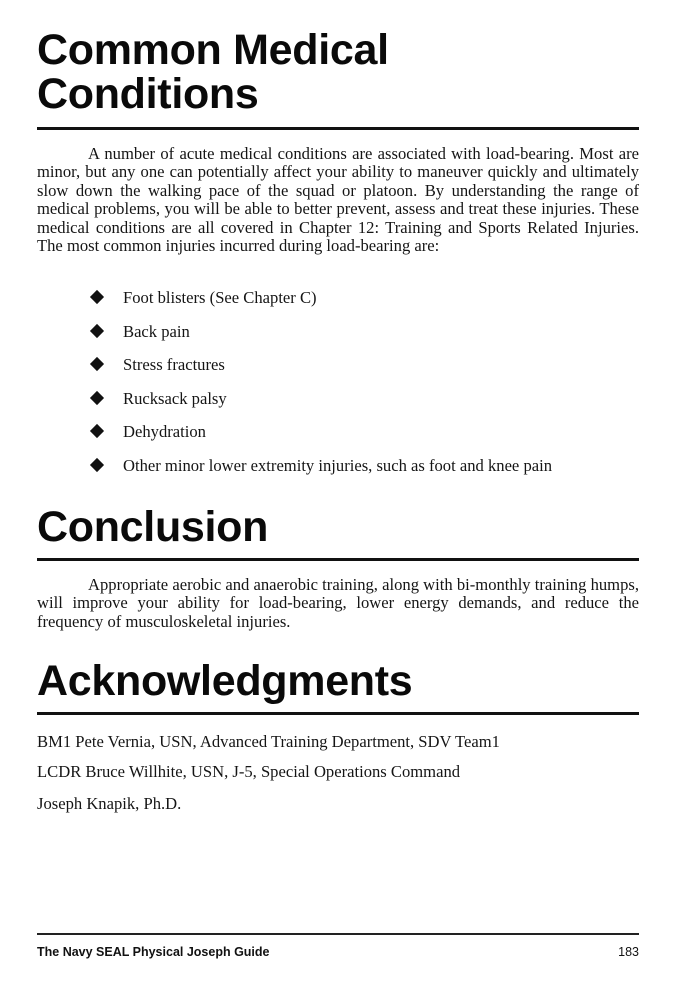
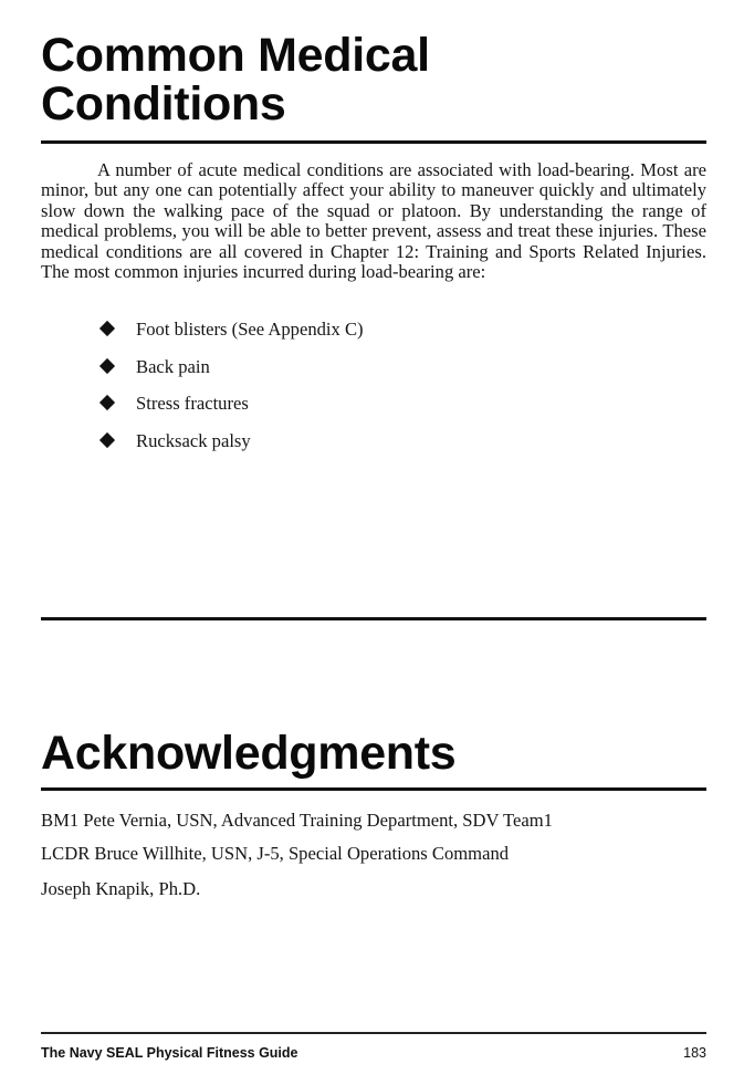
  Common Medical
  Conditions
  A number of acute medical conditions are associated with load-bearing. Most are minor, but any one can potentially affect your ability to maneuver quickly and ultimately slow down the walking pace of the squad or platoon. By understanding the range of medical problems, you will be able to better prevent, assess and treat these injuries. These medical conditions are all covered in Chapter 12: Training and Sports Related Injuries. The most common injuries incurred during load-bearing are:
- Foot blisters (See Chapter C)
+ Foot blisters (See Appendix C)
  Back pain
  Stress fractures
  Rucksack palsy
- Dehydration
- Other minor lower extremity injuries, such as foot and knee pain
- Conclusion
- Appropriate aerobic and anaerobic training, along with bi-monthly training humps, will improve your ability for load-bearing, lower energy demands, and reduce the frequency of musculoskeletal injuries.
  Acknowledgments
  BM1 Pete Vernia, USN, Advanced Training Department, SDV Team1
  LCDR Bruce Willhite, USN, J-5, Special Operations Command
  Joseph Knapik, Ph.D.
- The Navy SEAL Physical Joseph Guide
+ The Navy SEAL Physical Fitness Guide
  183
